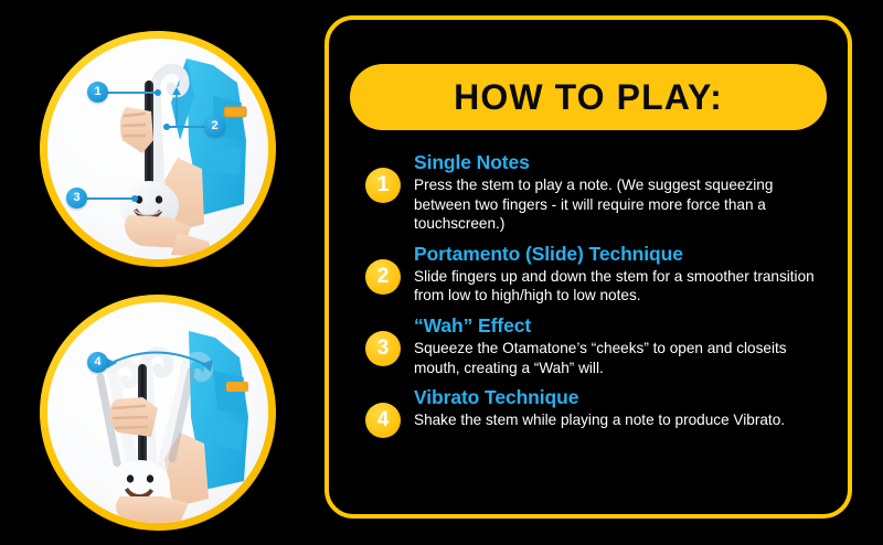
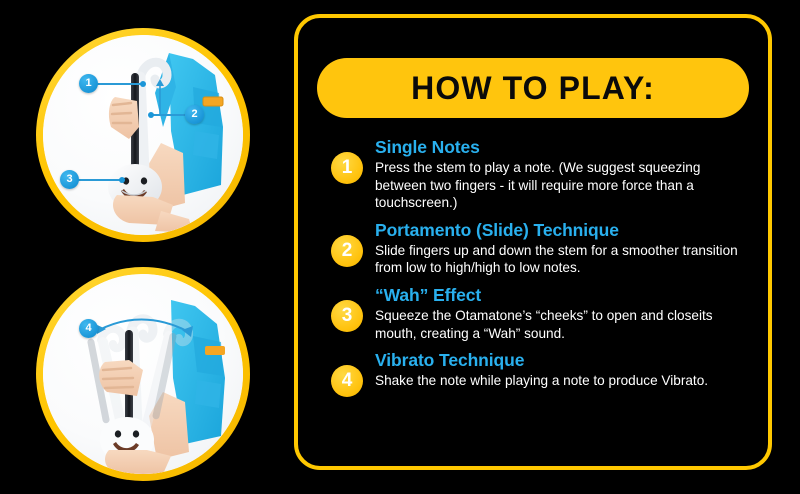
  1
  2
  3
  4
  HOW TO PLAY:
  1
  Single Notes
  Press the stem to play a note. (We suggest squeezing between two fingers - it will require more force than a touchscreen.)
  2
  Portamento (Slide) Technique
  Slide fingers up and down the stem for a smoother transition from low to high/high to low notes.
  3
  “Wah” Effect
- Squeeze the Otamatone’s “cheeks” to open and closeits mouth, creating a “Wah” will.
+ Squeeze the Otamatone’s “cheeks” to open and closeits mouth, creating a “Wah” sound.
  4
  Vibrato Technique
- Shake the stem while playing a note to produce Vibrato.
+ Shake the note while playing a note to produce Vibrato.
